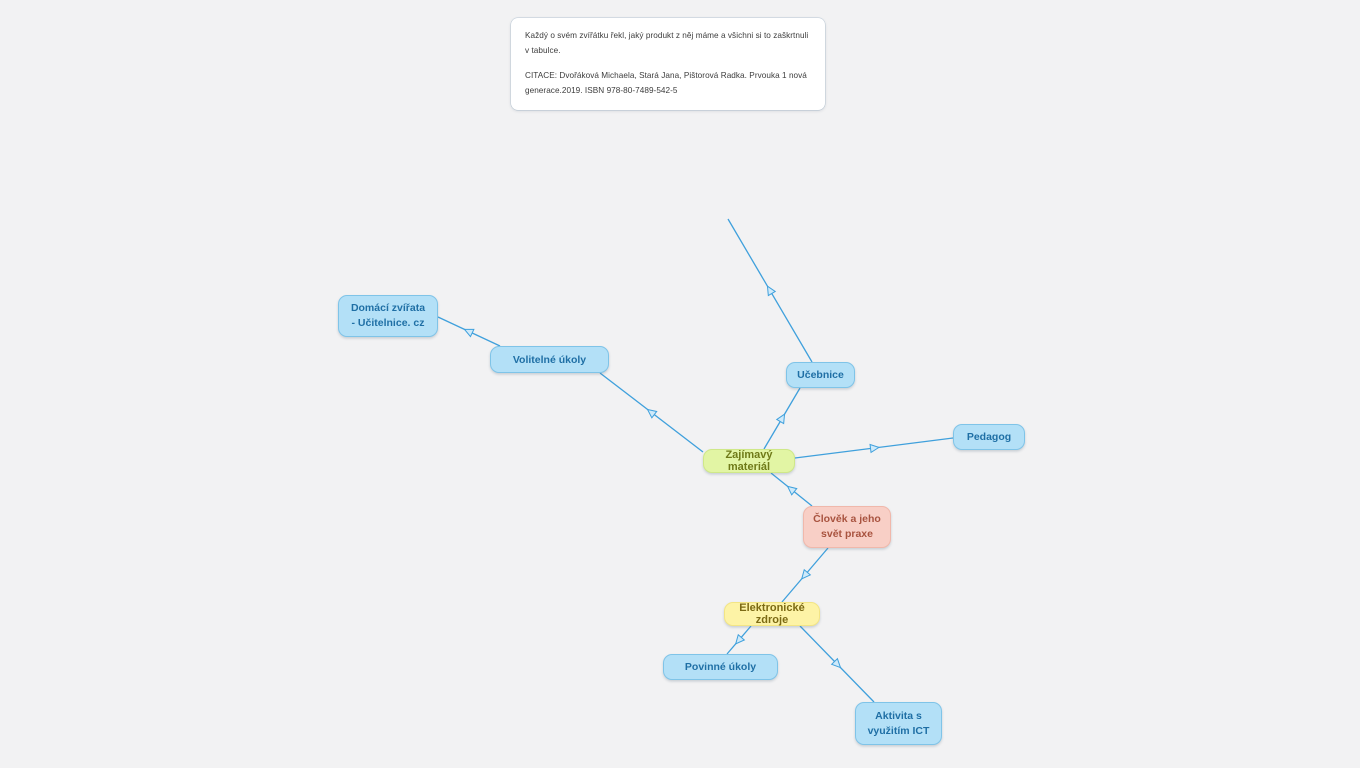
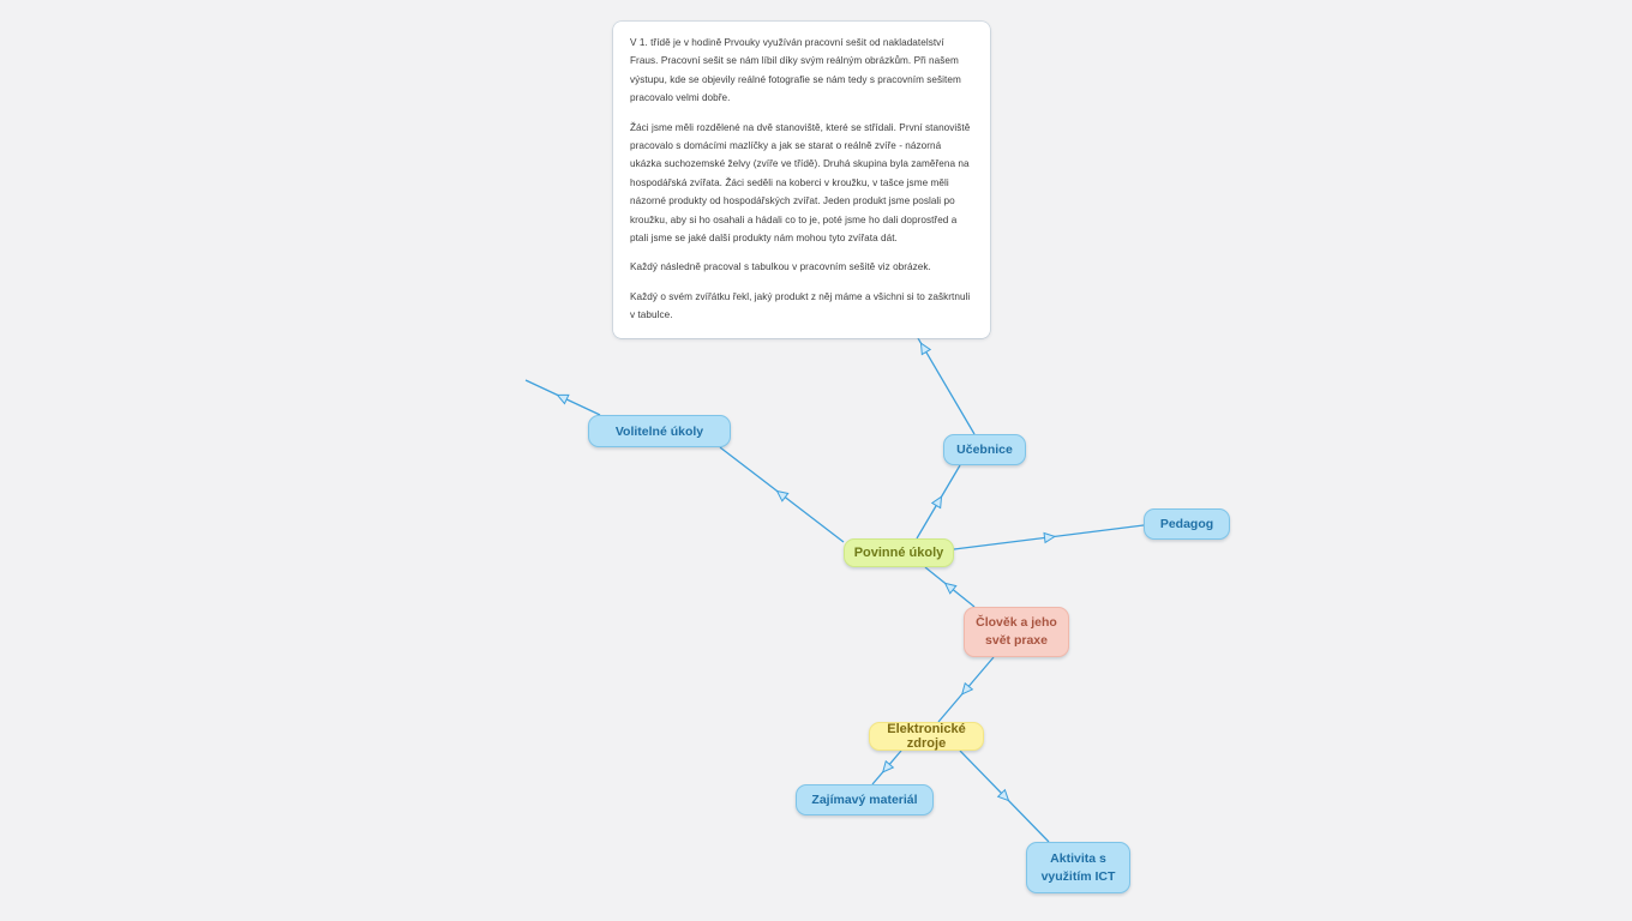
+ V 1. třídě je v hodině Prvouky využíván pracovní sešit od nakladatelství Fraus. Pracovní sešit se nám líbil díky svým reálným obrázkům. Při našem výstupu, kde se objevily reálné fotografie se nám tedy s pracovním sešitem pracovalo velmi dobře.
+ Žáci jsme měli rozdělené na dvě stanoviště, které se střídali. První stanoviště pracovalo s domácími mazlíčky a jak se starat o reálně zvíře - názorná ukázka suchozemské želvy (zvíře ve třídě). Druhá skupina byla zaměřena na hospodářská zvířata. Žáci seděli na koberci v kroužku, v tašce jsme měli názorné produkty od hospodářských zvířat. Jeden produkt jsme poslali po kroužku, aby si ho osahali a hádali co to je, poté jsme ho dali doprostřed a ptali jsme se jaké další produkty nám mohou tyto zvířata dát.
+ Každý následně pracoval s tabulkou v pracovním sešitě viz obrázek.
  Každý o svém zvířátku řekl, jaký produkt z něj máme a všichni si to zaškrtnuli v tabulce.
- CITACE: Dvořáková Michaela, Stará Jana, Pištorová Radka. Prvouka 1 nová generace.2019. ISBN 978-80-7489-542-5
- Domácí zvířata
- - Učitelnice. cz
  Volitelné úkoly
  Učebnice
  Pedagog
- Zajímavý materiál
+ Povinné úkoly
  Člověk a jeho
  svět praxe
  Elektronické zdroje
- Povinné úkoly
+ Zajímavý materiál
  Aktivita s
  využitím ICT
